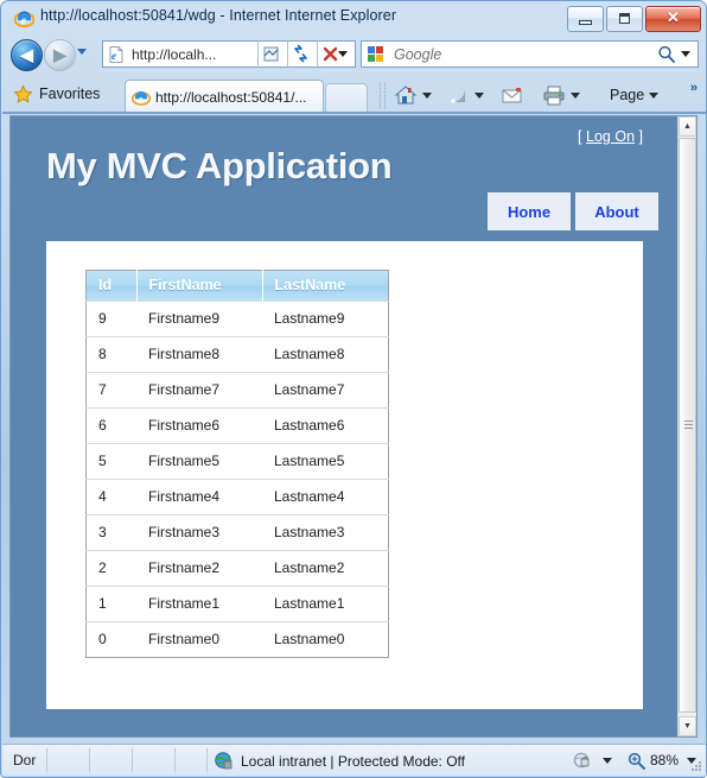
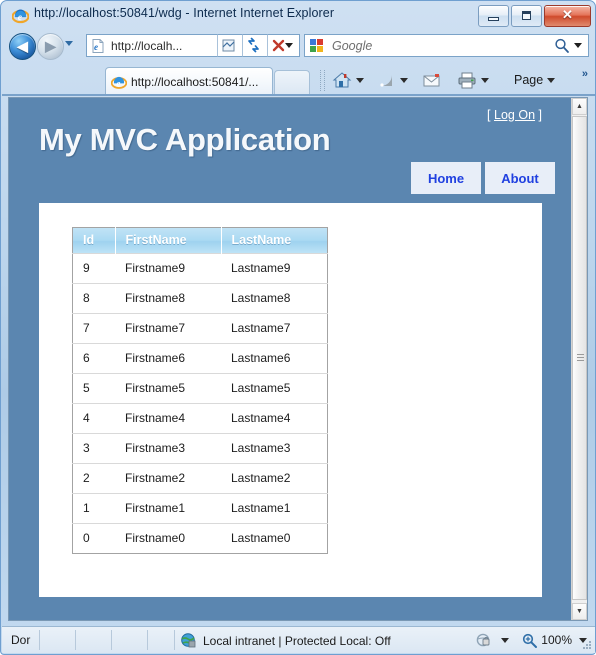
  e
  http://localhost:50841/wdg - Internet Internet Explorer
  ✕
  ◀
  ▶
  e
  http://localh...
  Google
- Favorites
  e
  http://localhost:50841/...
  Page
  »
  [ Log On ]
  My MVC Application
  Home
  About
  Id	FirstName	LastName
  9	Firstname9	Lastname9
  8	Firstname8	Lastname8
  7	Firstname7	Lastname7
  6	Firstname6	Lastname6
  5	Firstname5	Lastname5
  4	Firstname4	Lastname4
  3	Firstname3	Lastname3
  2	Firstname2	Lastname2
  1	Firstname1	Lastname1
  0	Firstname0	Lastname0
  Dor
- Local intranet | Protected Mode: Off
+ Local intranet | Protected Local: Off
- 88%
+ 100%
